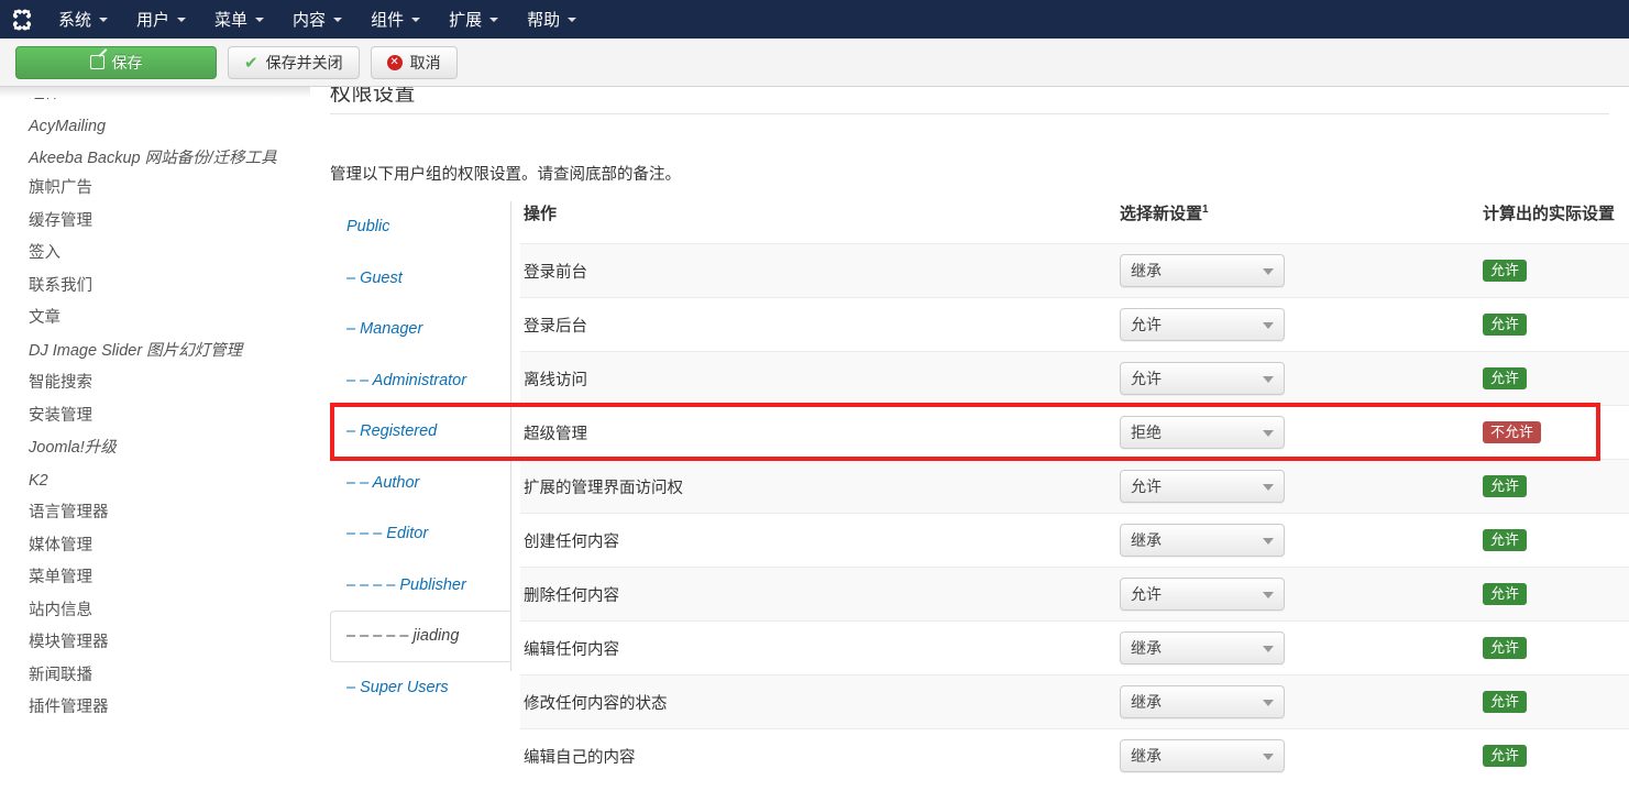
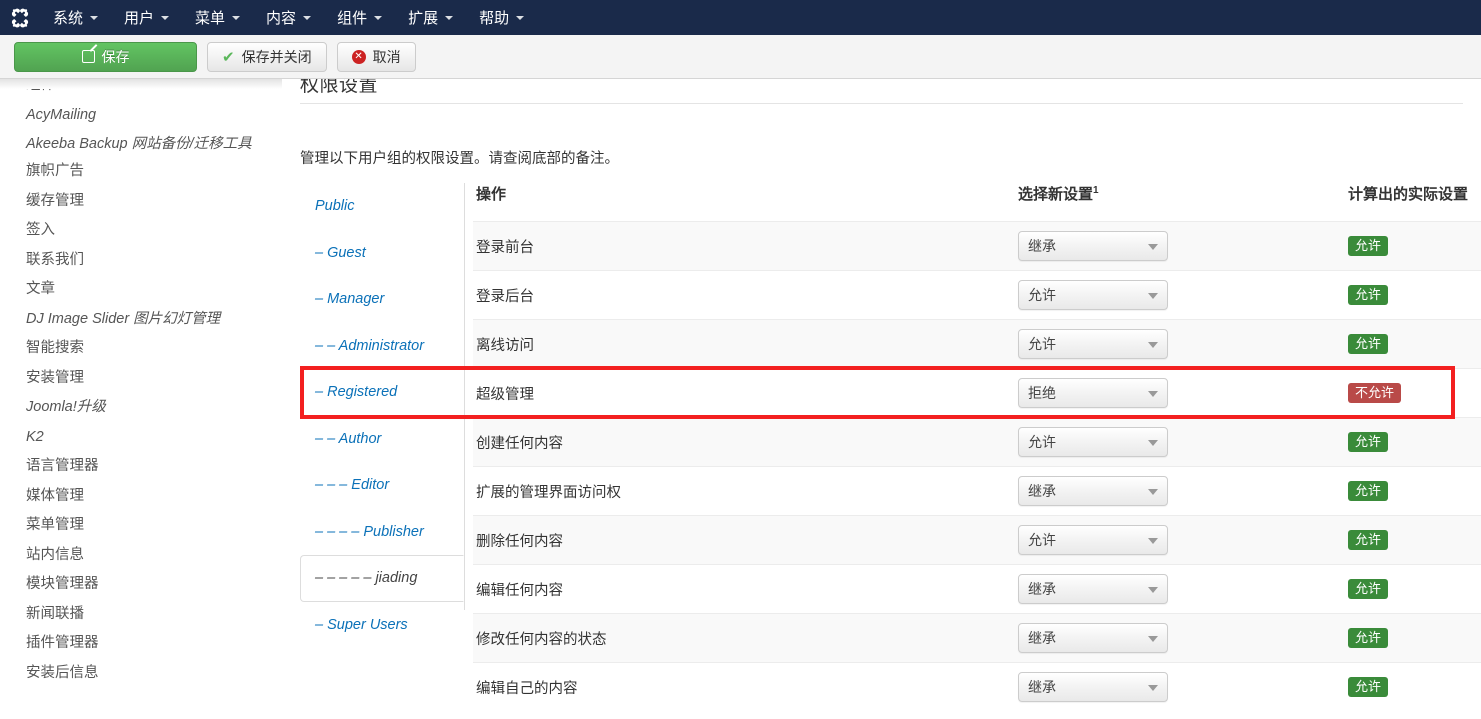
  系统
  用户
  菜单
  内容
  组件
  扩展
  帮助
  保存
  ✔
  保存并关闭
  ✕
  取消
  AcyMailing
  Akeeba Backup 网站备份/迁移工具
  旗帜广告
  缓存管理
  签入
  联系我们
  文章
  DJ Image Slider 图片幻灯管理
  智能搜索
  安装管理
  Joomla!升级
  K2
  语言管理器
  媒体管理
  菜单管理
  站内信息
  模块管理器
  新闻联播
  插件管理器
+ 安装后信息
  权限设置
  管理以下用户组的权限设置。请查阅底部的备注。
  Public
  – Guest
  – Manager
  – – Administrator
  – Registered
  – – Author
  – – – Editor
  – – – – Publisher
  – – – – – jiading
  – Super Users
  操作
  选择新设置1
  计算出的实际设置
  登录前台
  继承
  允许
  登录后台
  允许
  允许
  离线访问
  允许
  允许
  超级管理
  拒绝
  不允许
- 扩展的管理界面访问权
+ 创建任何内容
  允许
  允许
- 创建任何内容
+ 扩展的管理界面访问权
  继承
  允许
  删除任何内容
  允许
  允许
  编辑任何内容
  继承
  允许
  修改任何内容的状态
  继承
  允许
  编辑自己的内容
  继承
  允许
